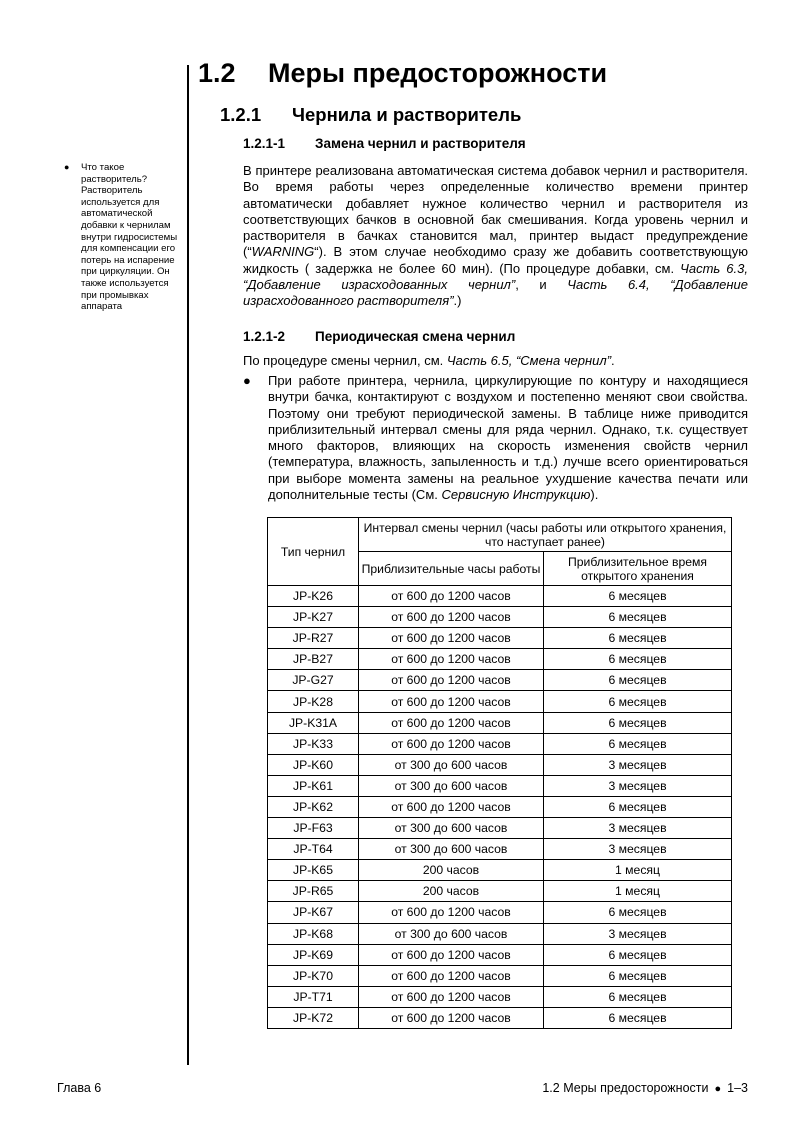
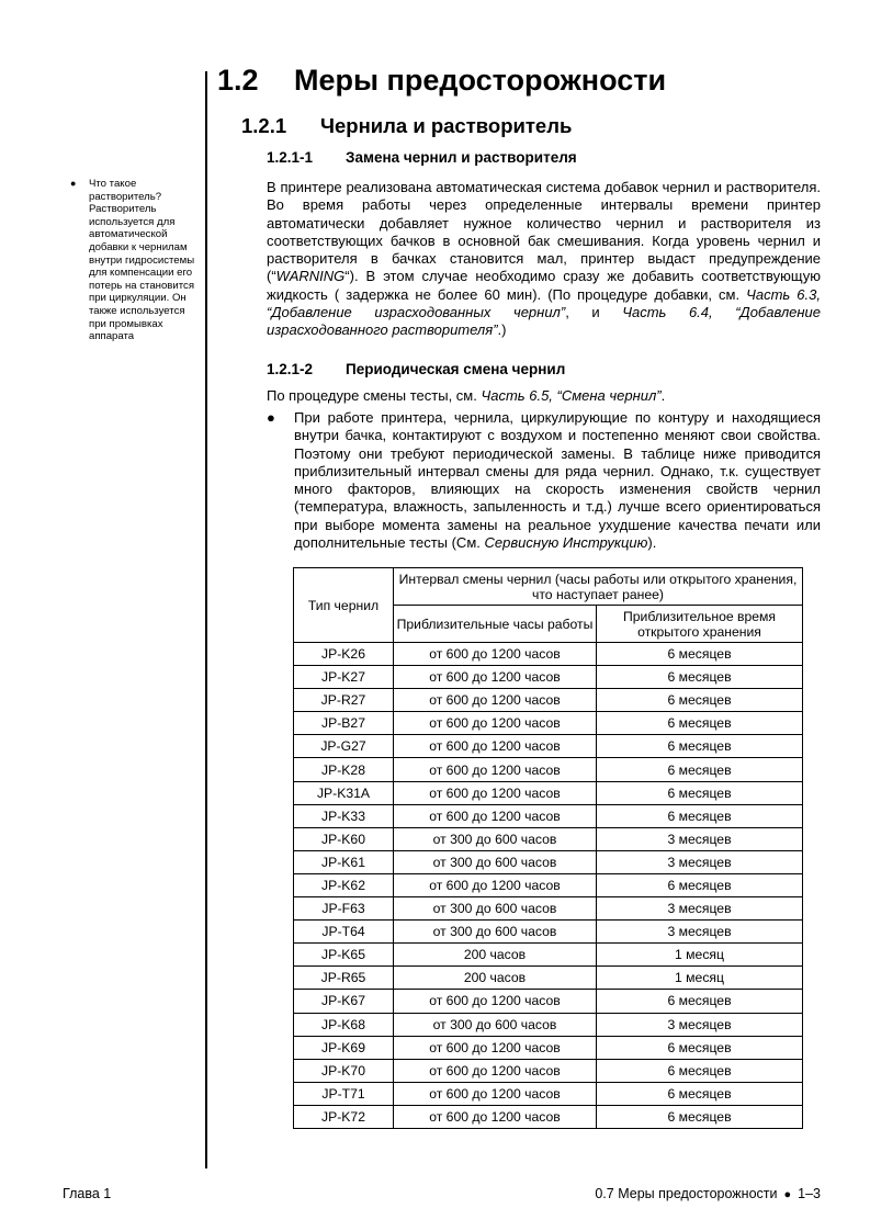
  1.2 Меры предосторожности
  1.2.1 Чернила и растворитель
  1.2.1-1 Замена чернил и растворителя
- В принтере реализована автоматическая система добавок чернил и растворителя. Во время работы через определенные количество времени принтер автоматически добавляет нужное количество чернил и растворителя из соответствующих бачков в основной бак смешивания. Когда уровень чернил и растворителя в бачках становится мал, принтер выдаст предупреждение (“WARNING“). В этом случае необходимо сразу же добавить соответствующую жидкость ( задержка не более 60 мин). (По процедуре добавки, см. Часть 6.3, “Добавление израсходованных чернил”, и Часть 6.4, “Добавление израсходованного растворителя”.)
+ В принтере реализована автоматическая система добавок чернил и растворителя. Во время работы через определенные интервалы времени принтер автоматически добавляет нужное количество чернил и растворителя из соответствующих бачков в основной бак смешивания. Когда уровень чернил и растворителя в бачках становится мал, принтер выдаст предупреждение (“WARNING“). В этом случае необходимо сразу же добавить соответствующую жидкость ( задержка не более 60 мин). (По процедуре добавки, см. Часть 6.3, “Добавление израсходованных чернил”, и Часть 6.4, “Добавление израсходованного растворителя”.)
  ●
- Что такое растворитель? Растворитель используется для автоматической добавки к чернилам внутри гидросистемы для компенсации его потерь на испарение при циркуляции. Он также используется при промывках аппарата
+ Что такое растворитель? Растворитель используется для автоматической добавки к чернилам внутри гидросистемы для компенсации его потерь на становится при циркуляции. Он также используется при промывках аппарата
  1.2.1-2 Периодическая смена чернил
- По процедуре смены чернил, см. Часть 6.5, “Смена чернил”.
+ По процедуре смены тесты, см. Часть 6.5, “Смена чернил”.
  ●
  При работе принтера, чернила, циркулирующие по контуру и находящиеся внутри бачка, контактируют с воздухом и постепенно меняют свои свойства. Поэтому они требуют периодической замены. В таблице ниже приводится приблизительный интервал смены для ряда чернил. Однако, т.к. существует много факторов, влияющих на скорость изменения свойств чернил (температура, влажность, запыленность и т.д.) лучше всего ориентироваться при выборе момента замены на реальное ухудшение качества печати или дополнительные тесты (См. Сервисную Инструкцию).
  Тип чернил	Интервал смены чернил (часы работы или открытого хранения, что наступает ранее)
  Приблизительные часы работы	Приблизительное время открытого хранения
  JP-K26	от 600 до 1200 часов	6 месяцев
  JP-K27	от 600 до 1200 часов	6 месяцев
  JP-R27	от 600 до 1200 часов	6 месяцев
  JP-B27	от 600 до 1200 часов	6 месяцев
  JP-G27	от 600 до 1200 часов	6 месяцев
  JP-K28	от 600 до 1200 часов	6 месяцев
  JP-K31A	от 600 до 1200 часов	6 месяцев
  JP-K33	от 600 до 1200 часов	6 месяцев
  JP-K60	от 300 до 600 часов	3 месяцев
  JP-K61	от 300 до 600 часов	3 месяцев
  JP-K62	от 600 до 1200 часов	6 месяцев
  JP-F63	от 300 до 600 часов	3 месяцев
  JP-T64	от 300 до 600 часов	3 месяцев
  JP-K65	200 часов	1 месяц
  JP-R65	200 часов	1 месяц
  JP-K67	от 600 до 1200 часов	6 месяцев
  JP-K68	от 300 до 600 часов	3 месяцев
  JP-K69	от 600 до 1200 часов	6 месяцев
  JP-K70	от 600 до 1200 часов	6 месяцев
  JP-T71	от 600 до 1200 часов	6 месяцев
  JP-K72	от 600 до 1200 часов	6 месяцев
- Глава 6
+ Глава 1
- 1.2 Меры предосторожности ● 1–3
+ 0.7 Меры предосторожности ● 1–3
